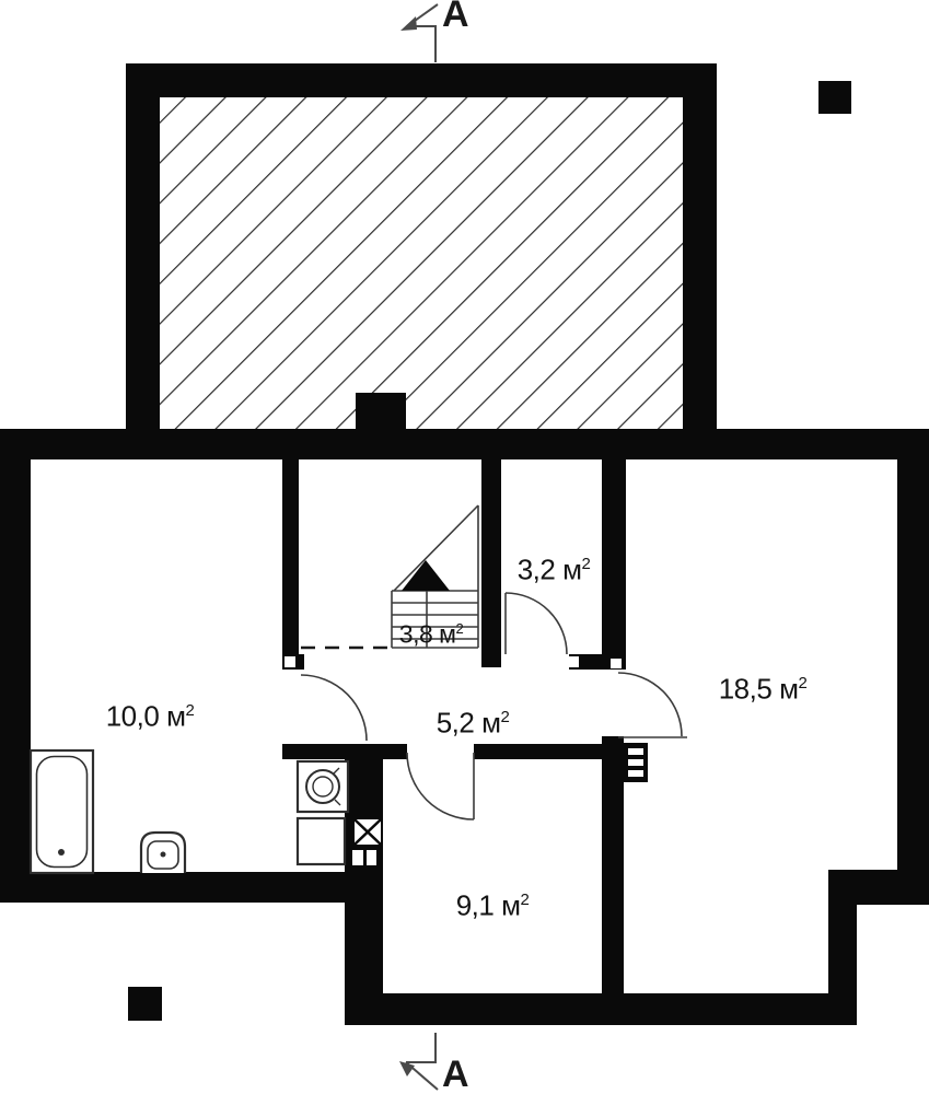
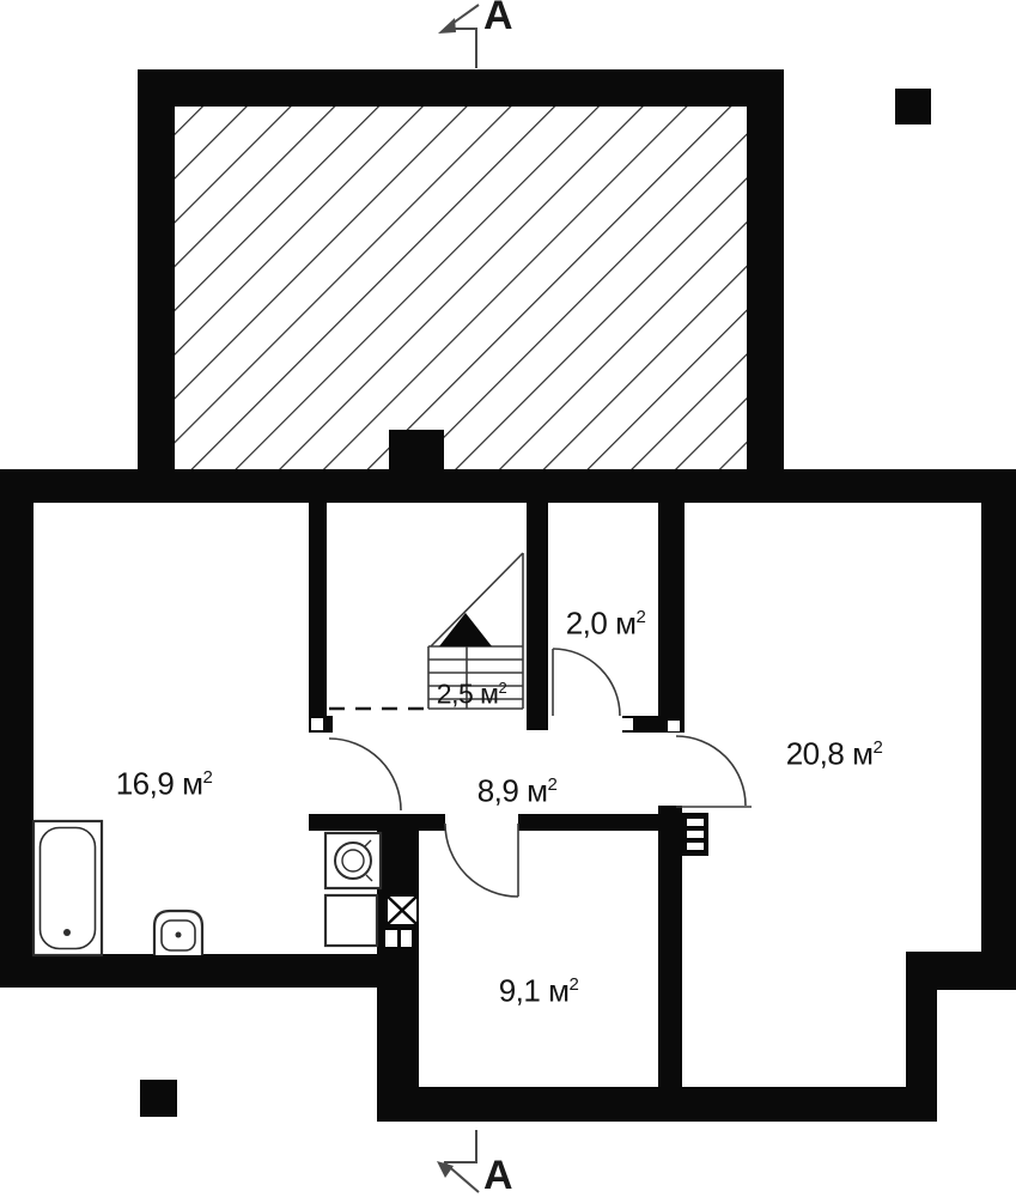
  A
  A
- 10,0 м2
+ 16,9 м2
- 5,2 м2
+ 8,9 м2
- 3,8 м2
+ 2,5 м2
- 3,2 м2
+ 2,0 м2
- 18,5 м2
+ 20,8 м2
  9,1 м2
